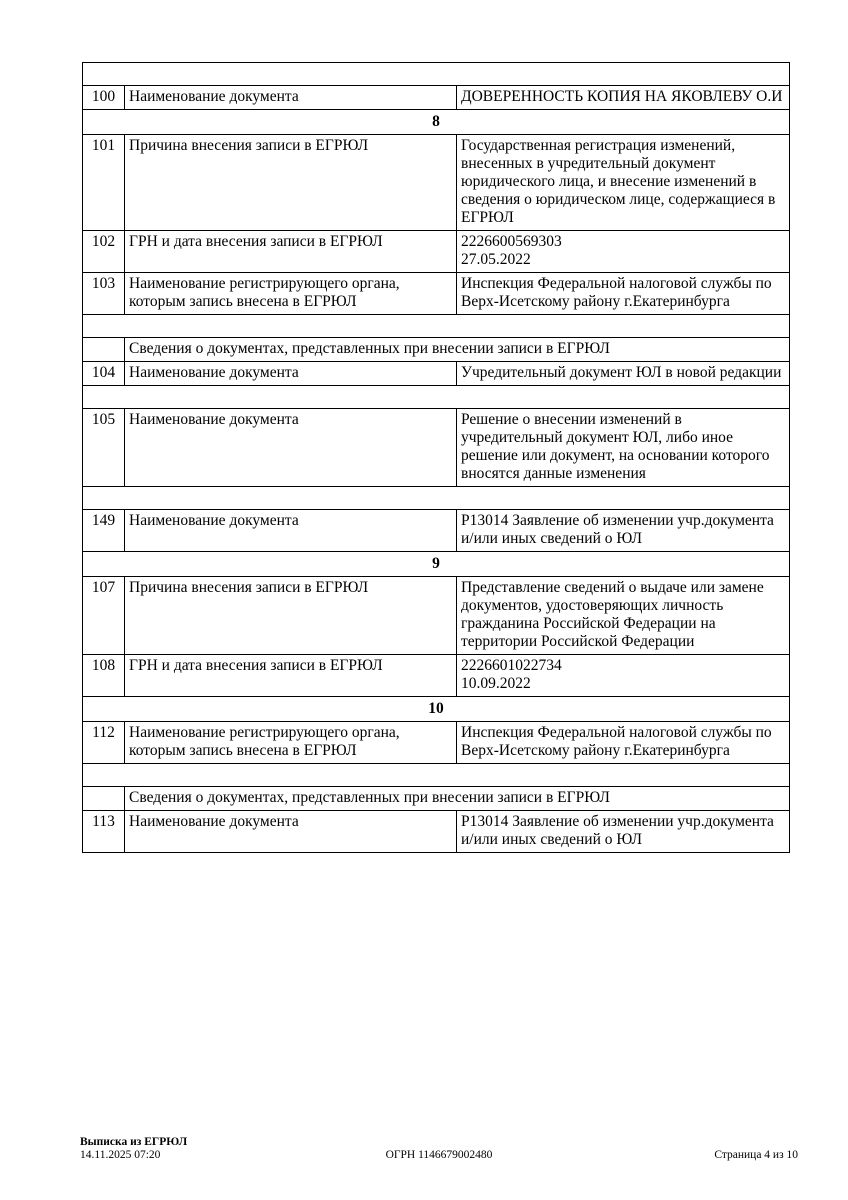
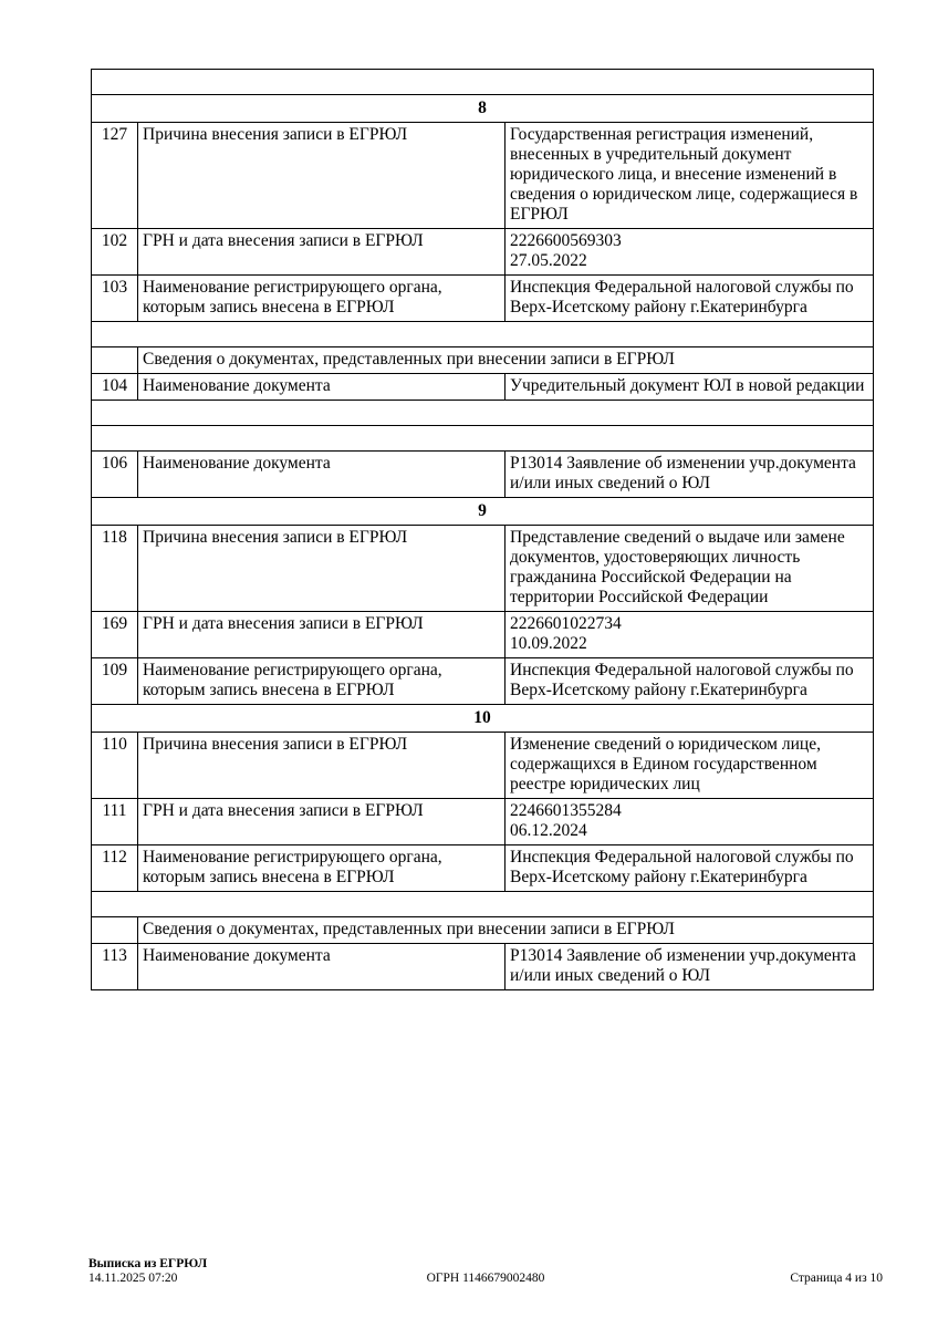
- 100	Наименование документа	ДОВЕРЕННОСТЬ КОПИЯ НА ЯКОВЛЕВУ О.И
  8
- 101	Причина внесения записи в ЕГРЮЛ	Государственная регистрация изменений, внесенных в учредительный документ юридического лица, и внесение изменений в сведения о юридическом лице, содержащиеся в ЕГРЮЛ
+ 127	Причина внесения записи в ЕГРЮЛ	Государственная регистрация изменений, внесенных в учредительный документ юридического лица, и внесение изменений в сведения о юридическом лице, содержащиеся в ЕГРЮЛ
  102	ГРН и дата внесения записи в ЕГРЮЛ	2226600569303 27.05.2022
  103	Наименование регистрирующего органа, которым запись внесена в ЕГРЮЛ	Инспекция Федеральной налоговой службы по Верх-Исетскому району г.Екатеринбурга
  	Сведения о документах, представленных при внесении записи в ЕГРЮЛ
  104	Наименование документа	Учредительный документ ЮЛ в новой редакции
- 105	Наименование документа	Решение о внесении изменений в учредительный документ ЮЛ, либо иное решение или документ, на основании которого вносятся данные изменения
- 149	Наименование документа	Р13014 Заявление об изменении учр.документа и/или иных сведений о ЮЛ
+ 106	Наименование документа	Р13014 Заявление об изменении учр.документа и/или иных сведений о ЮЛ
  9
- 107	Причина внесения записи в ЕГРЮЛ	Представление сведений о выдаче или замене документов, удостоверяющих личность гражданина Российской Федерации на территории Российской Федерации
+ 118	Причина внесения записи в ЕГРЮЛ	Представление сведений о выдаче или замене документов, удостоверяющих личность гражданина Российской Федерации на территории Российской Федерации
- 108	ГРН и дата внесения записи в ЕГРЮЛ	2226601022734 10.09.2022
+ 169	ГРН и дата внесения записи в ЕГРЮЛ	2226601022734 10.09.2022
+ 109	Наименование регистрирующего органа, которым запись внесена в ЕГРЮЛ	Инспекция Федеральной налоговой службы по Верх-Исетскому району г.Екатеринбурга
  10
+ 110	Причина внесения записи в ЕГРЮЛ	Изменение сведений о юридическом лице, содержащихся в Едином государственном реестре юридических лиц
+ 111	ГРН и дата внесения записи в ЕГРЮЛ	2246601355284 06.12.2024
  112	Наименование регистрирующего органа, которым запись внесена в ЕГРЮЛ	Инспекция Федеральной налоговой службы по Верх-Исетскому району г.Екатеринбурга
  	Сведения о документах, представленных при внесении записи в ЕГРЮЛ
  113	Наименование документа	Р13014 Заявление об изменении учр.документа и/или иных сведений о ЮЛ
  Выписка из ЕГРЮЛ
  14.11.2025 07:20
  ОГРН 1146679002480
  Страница 4 из 10
